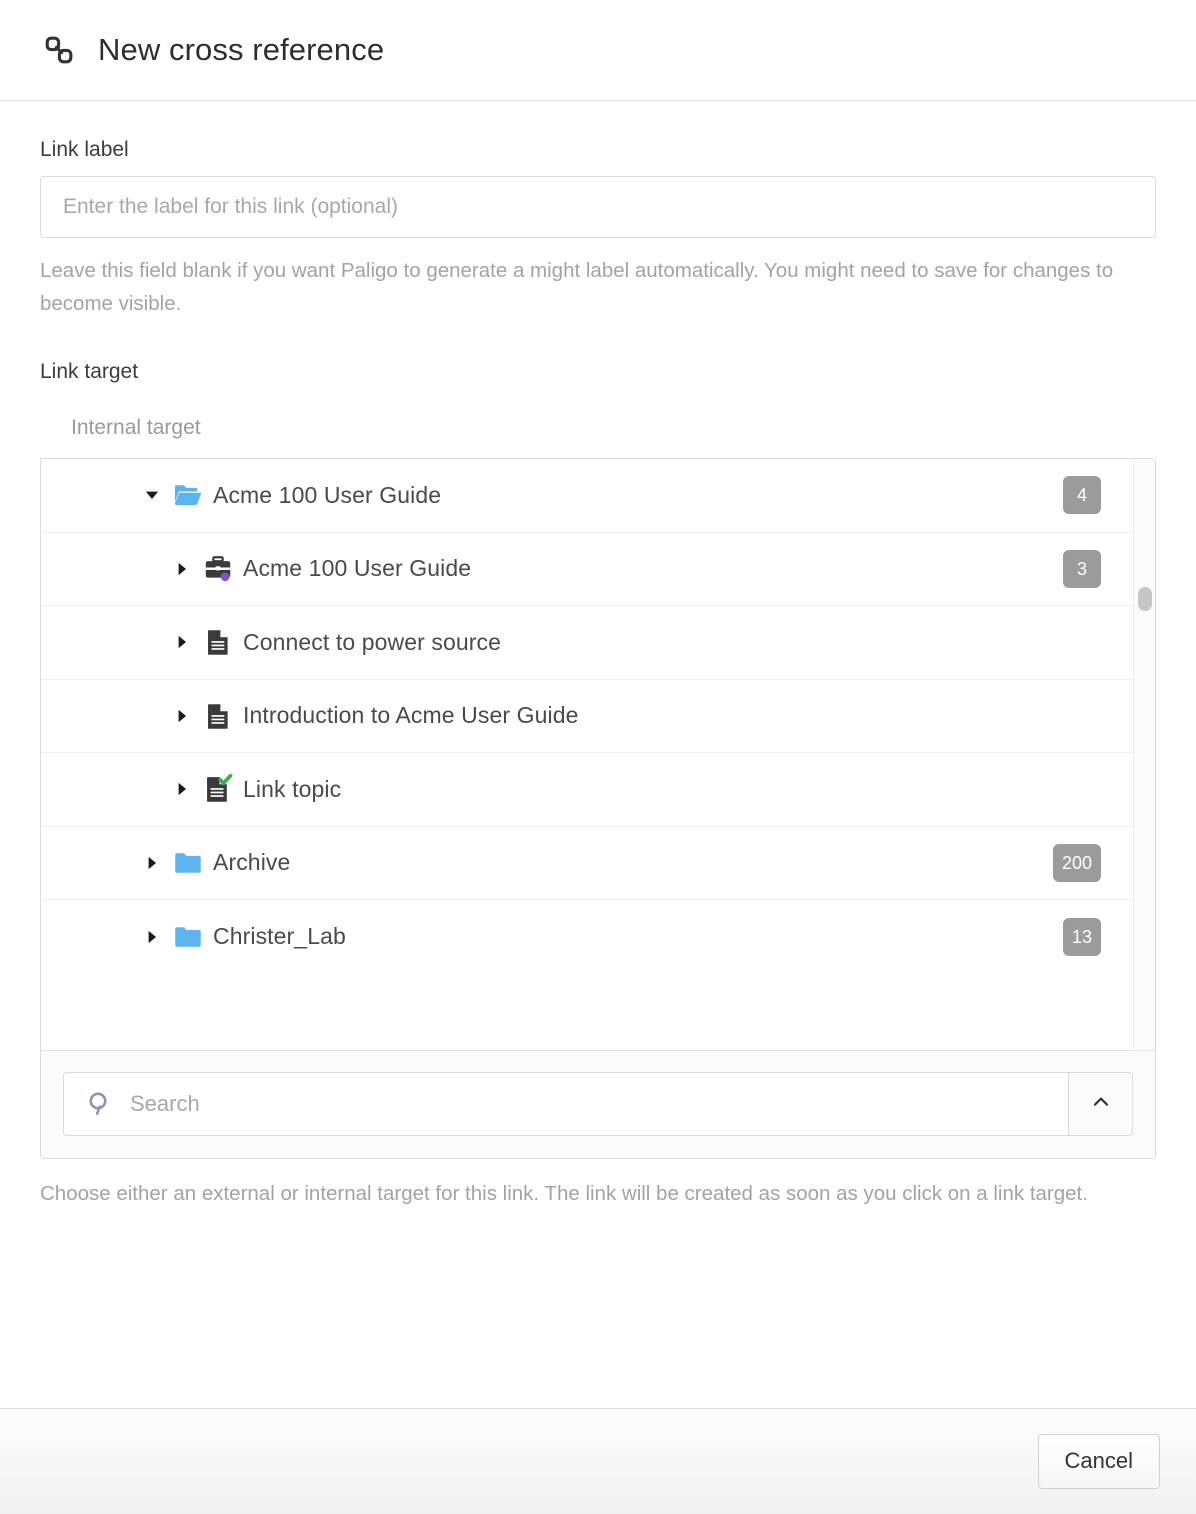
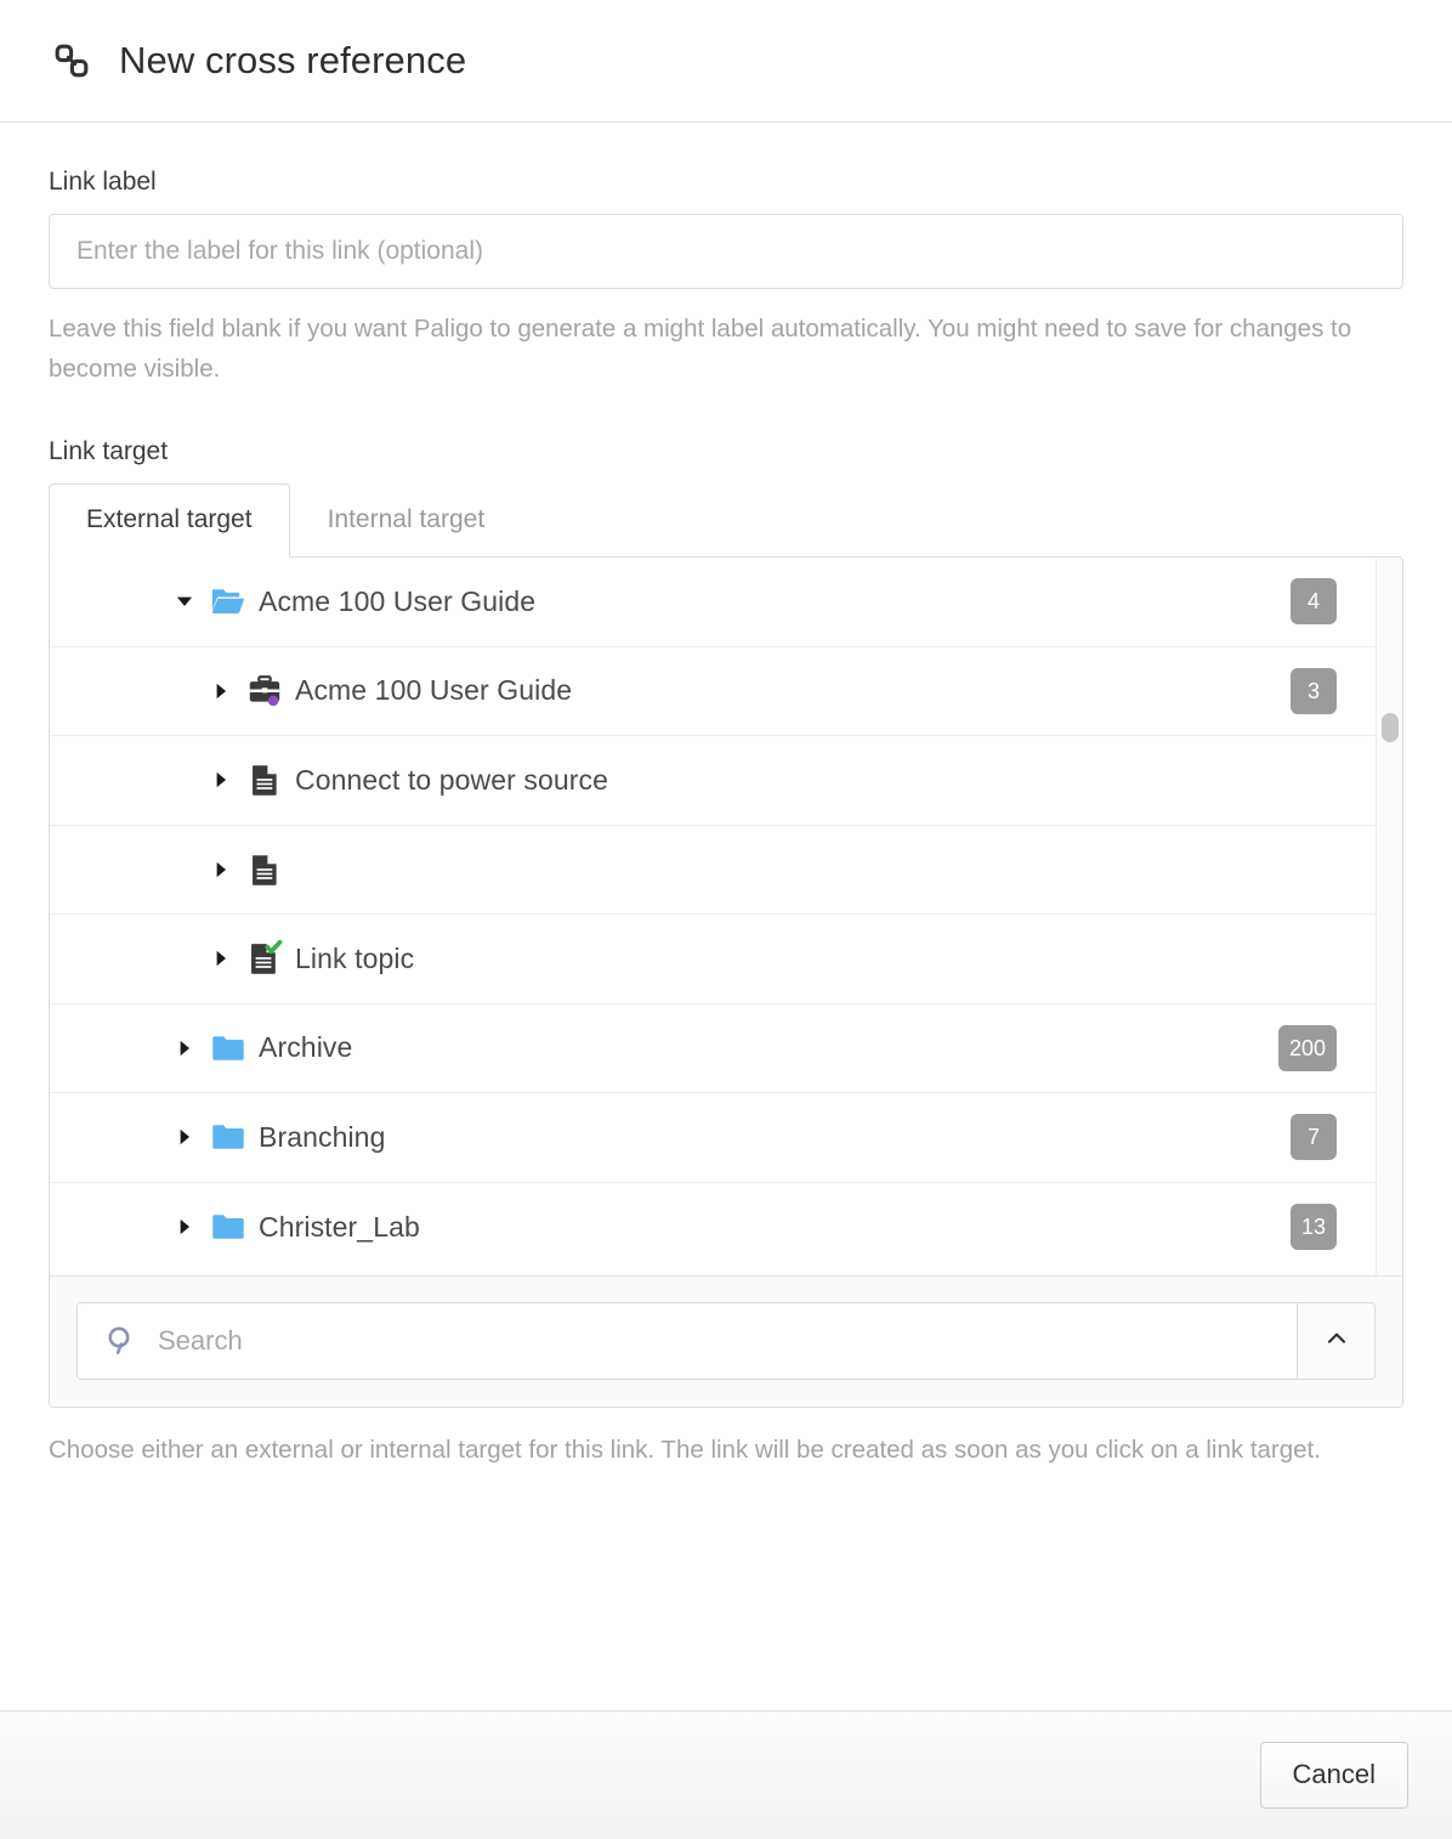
  New cross reference
  Link label
  Enter the label for this link (optional)
  Leave this field blank if you want Paligo to generate a might label automatically. You might need to save for changes to become visible.
  Link target
+ External target
  Internal target
  Acme 100 User Guide
  4
  Acme 100 User Guide
  3
  Connect to power source
- Introduction to Acme User Guide
  Link topic
  Archive
  200
+ Branching
+ 7
  Christer_Lab
  13
  Search
  Choose either an external or internal target for this link. The link will be created as soon as you click on a link target.
  Cancel
